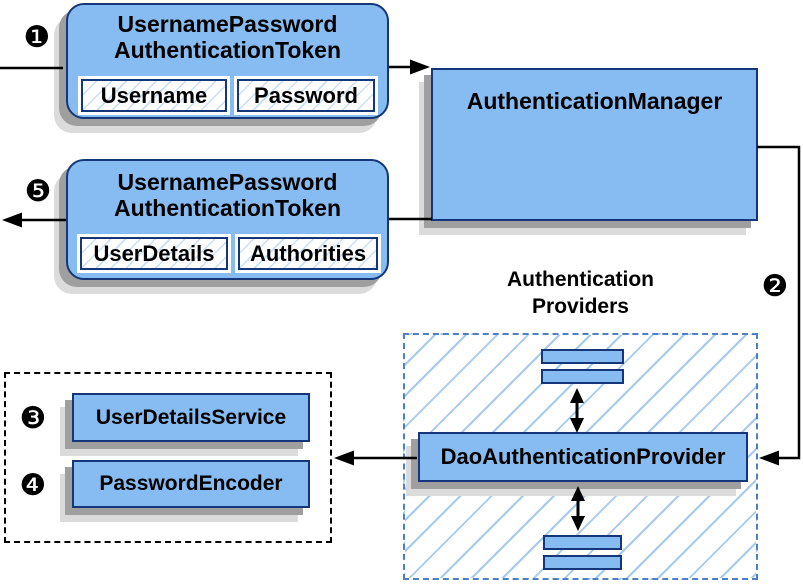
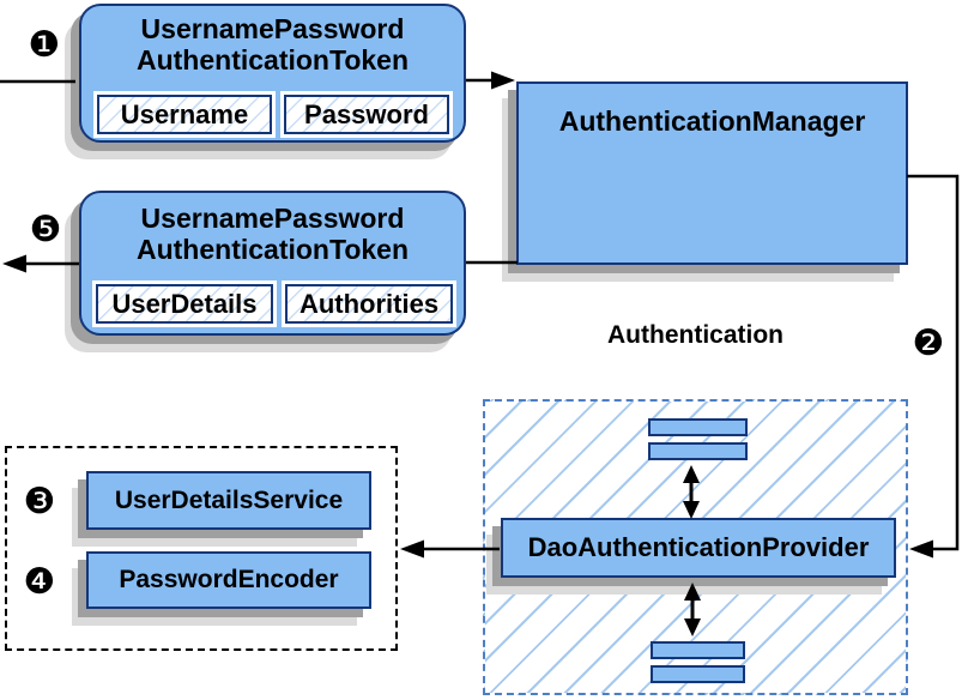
  ❶
  ❷
  ❸
  ❹
  ❺
  UsernamePassword
  AuthenticationToken
  Username
  Password
  AuthenticationManager
  UsernamePassword
  AuthenticationToken
  UserDetails
  Authorities
  Authentication
- Providers
  DaoAuthenticationProvider
  UserDetailsService
  PasswordEncoder
